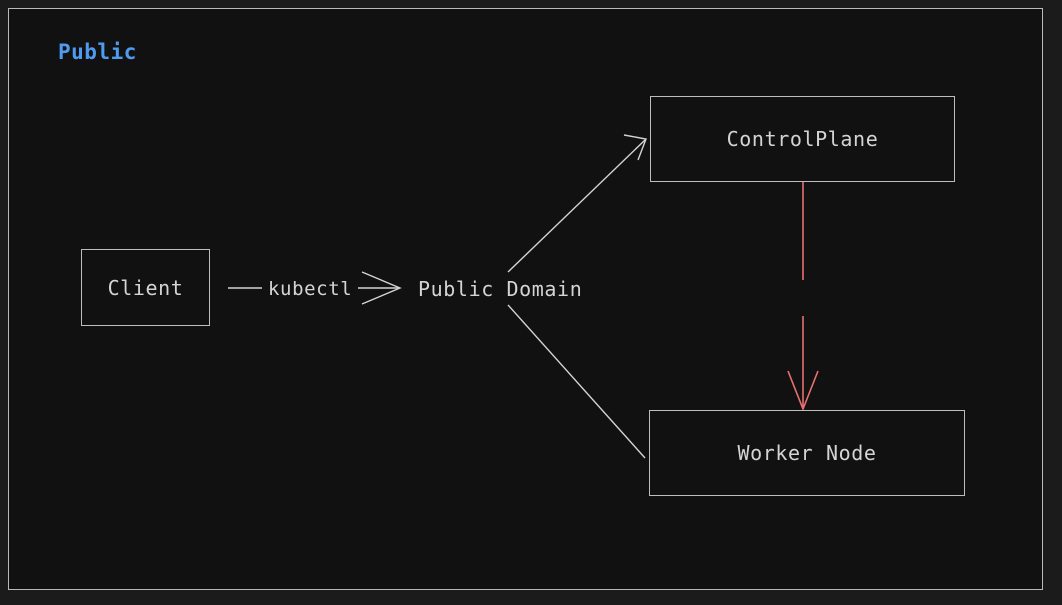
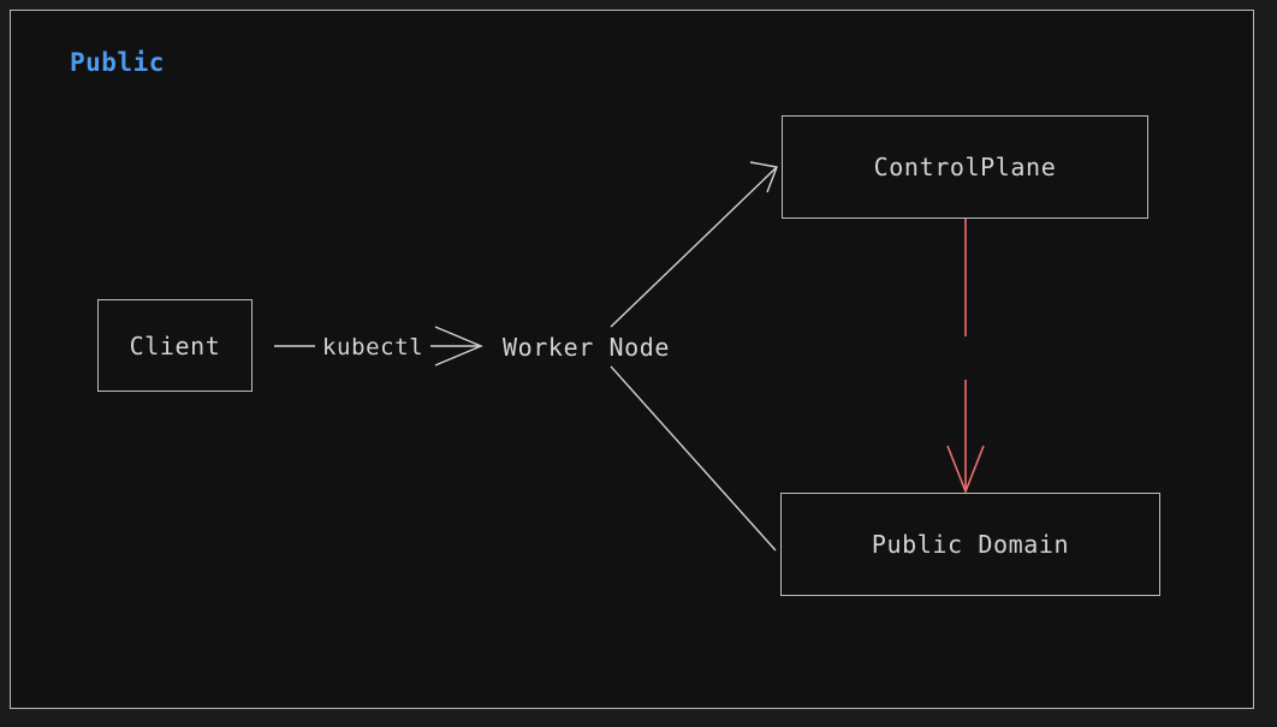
  Public
  Client
- Public Domain
+ Worker Node
  ControlPlane
- Worker Node
+ Public Domain
  kubectl
